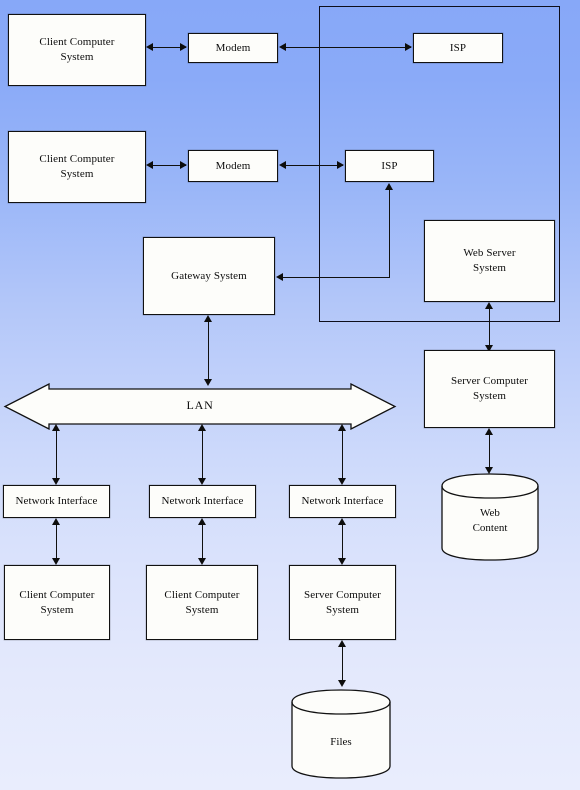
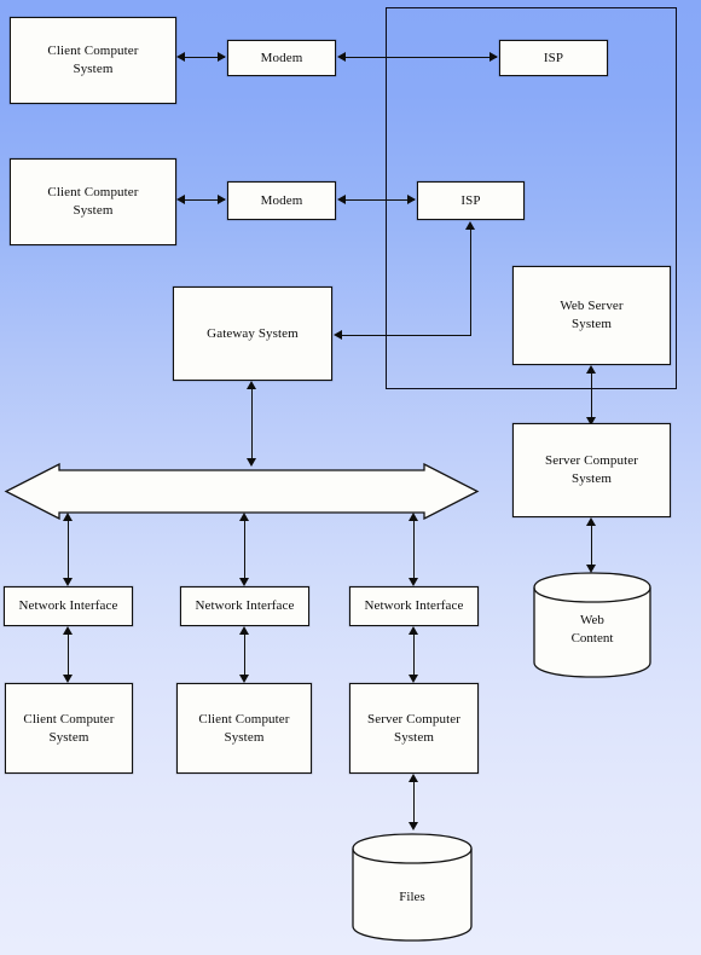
  Client Computer
  System
  Modem
  ISP
  Client Computer
  System
  Modem
  ISP
  Gateway System
  Web Server
  System
  Server Computer
  System
  Web
  Content
- LAN
  Network Interface
  Network Interface
  Network Interface
  Client Computer
  System
  Client Computer
  System
  Server Computer
  System
  Files
